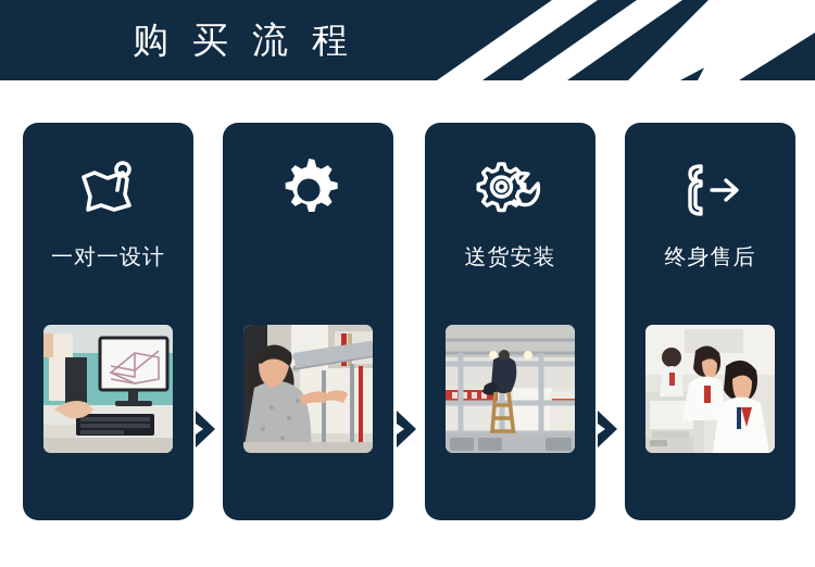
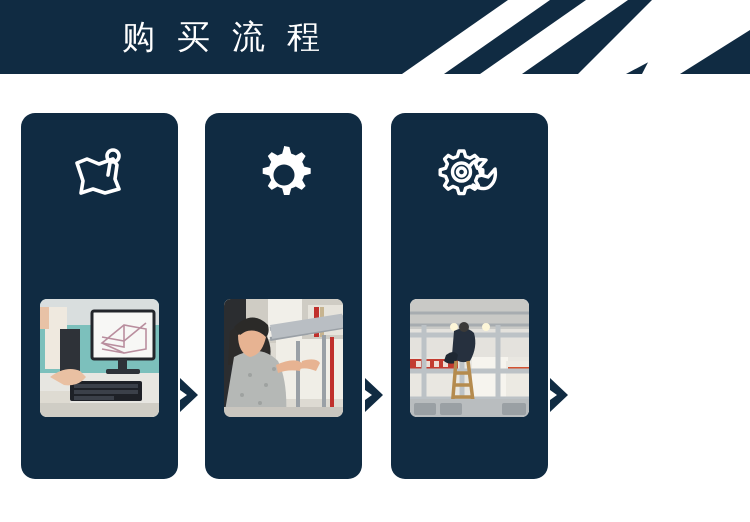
  购买流程
- 一对一设计
- 送货安装
- 终身售后
